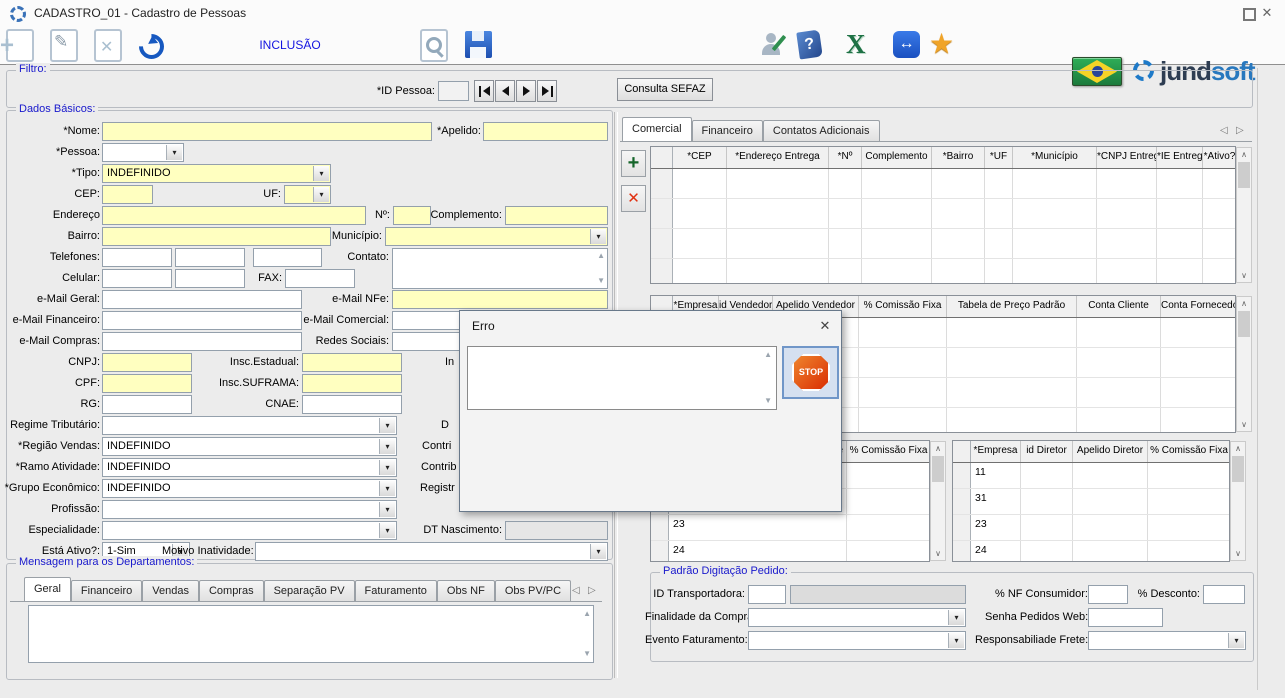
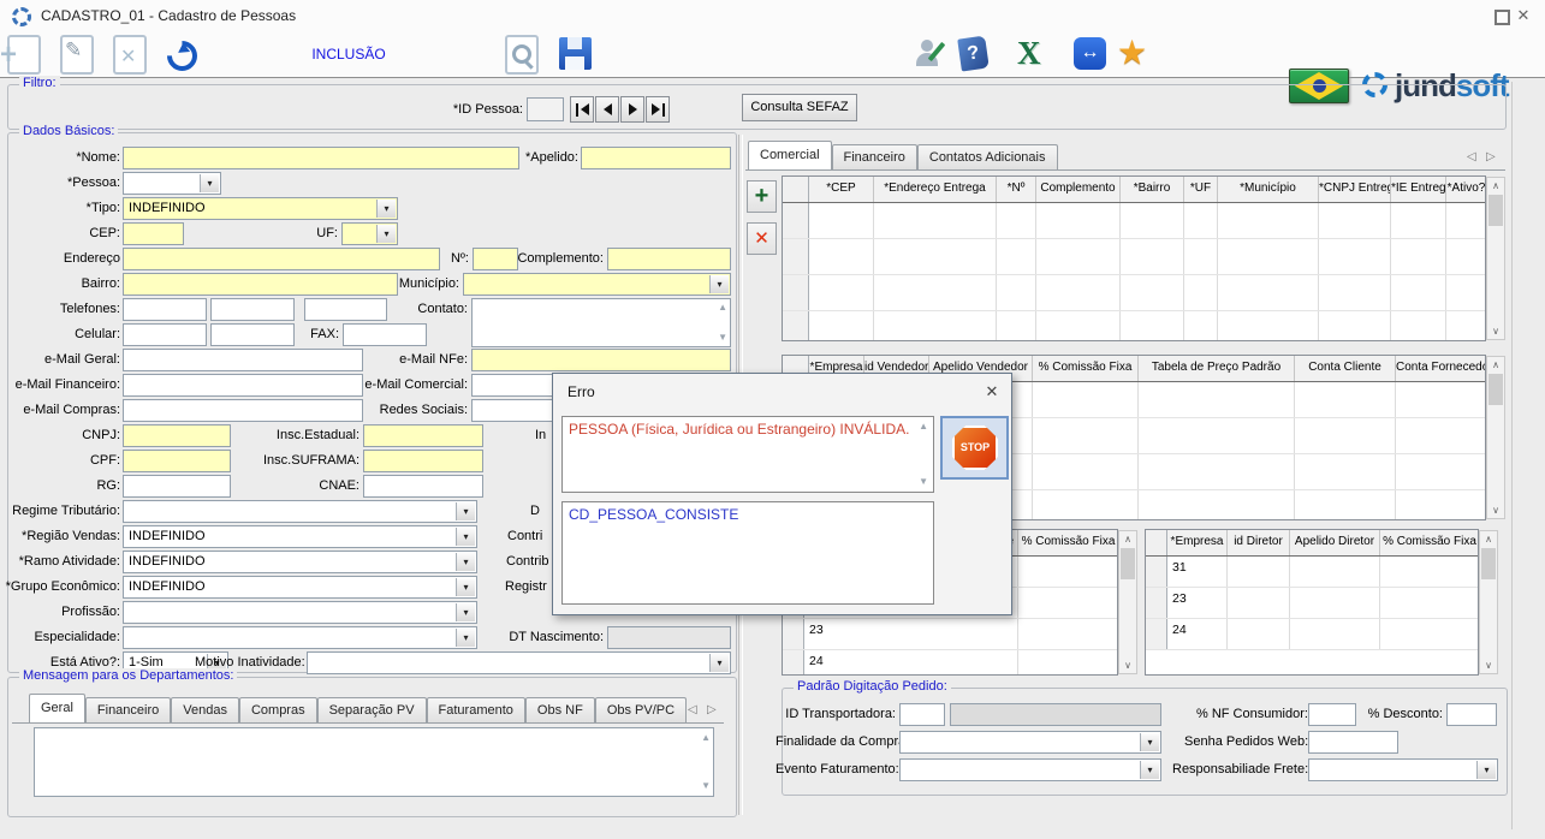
  CADASTRO_01 - Cadastro de Pessoas
  ✕
  +
  ✎
  ✕
  INCLUSÃO
  X
  ↔
  ★
  jundsoft
  Filtro:
  *ID Pessoa:
  Consulta SEFAZ
  Dados Básicos:
  *Nome:
  *Apelido:
  *Pessoa:
  ▾
  *Tipo:
  INDEFINIDO
  ▾
  CEP:
  UF:
  ▾
  Endereço
  Nº:
  Complemento:
  Bairro:
  Município:
  ▾
  Telefones:
  Contato:
  ▲
  ▼
  Celular:
  FAX:
  e-Mail Geral:
  e-Mail NFe:
  e-Mail Financeiro:
  e-Mail Comercial:
  e-Mail Compras:
  Redes Sociais:
  CNPJ:
  Insc.Estadual:
  In
  CPF:
  Insc.SUFRAMA:
  RG:
  CNAE:
  Regime Tributário:
  ▾
  D
  *Região Vendas:
  INDEFINIDO
  ▾
  Contri
  *Ramo Atividade:
  INDEFINIDO
  ▾
  Contrib
  *Grupo Econômico:
  INDEFINIDO
  ▾
  Registr
  Profissão:
  ▾
  Especialidade:
  ▾
  DT Nascimento:
  Está Ativo?:
  1-Sim
  ▾
  Motivo Inatividade:
  ▾
  Mensagem para os Departamentos:
  Geral
  Financeiro
  Vendas
  Compras
  Separação PV
  Faturamento
  Obs NF
  Obs PV/PC
  ◁
  ▷
  ▲
  ▼
  Comercial
  Financeiro
  Contatos Adicionais
  ◁
  ▷
  +
  ✕
  *CEP
  *Endereço Entrega
  *Nº
  Complemento
  *Bairro
  *UF
  *Município
  *CNPJ Entreg
  *IE Entreg
  *Ativo?
  ∧
  ∨
  *Empresa
  id Vendedor
  Apelido Vendedor
  % Comissão Fixa
  Tabela de Preço Padrão
  Conta Cliente
  Conta Forneced
  ∧
  ∨
  % Comissão Fixa
  23
  24
  ∧
  ∨
  *Empresa
  id Diretor
  Apelido Diretor
  % Comissão Fixa
- 11
  31
  23
  24
  ∧
  ∨
  Padrão Digitação Pedido:
  ID Transportadora:
  % NF Consumidor:
  % Desconto:
  Finalidade da Compr
  ▾
  Senha Pedidos Web:
  Evento Faturamento:
  ▾
  Responsabiliade Frete:
  ▾
  Erro
  ✕
+ PESSOA (Física, Jurídica ou Estrangeiro) INVÁLIDA.
  ▲
  ▼
  STOP
+ CD_PESSOA_CONSISTE
